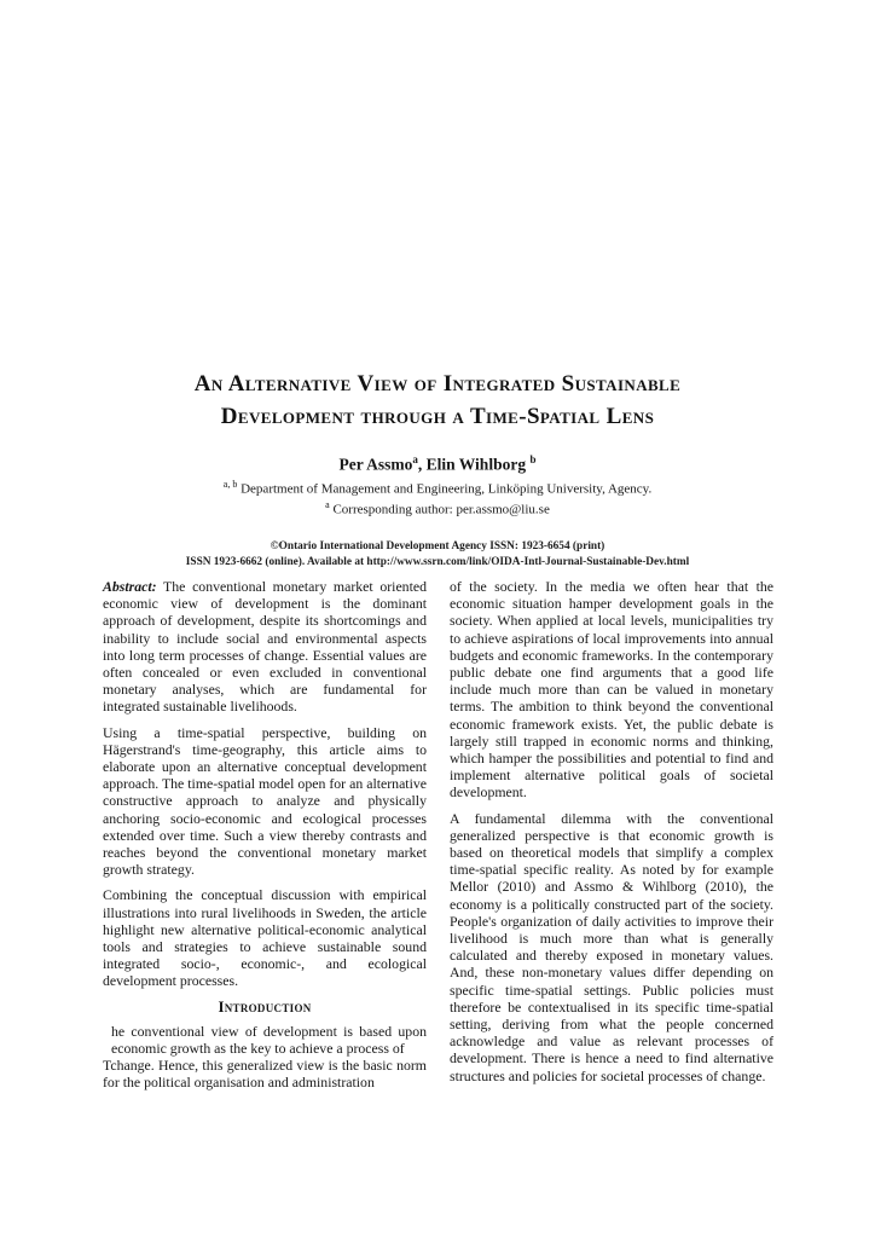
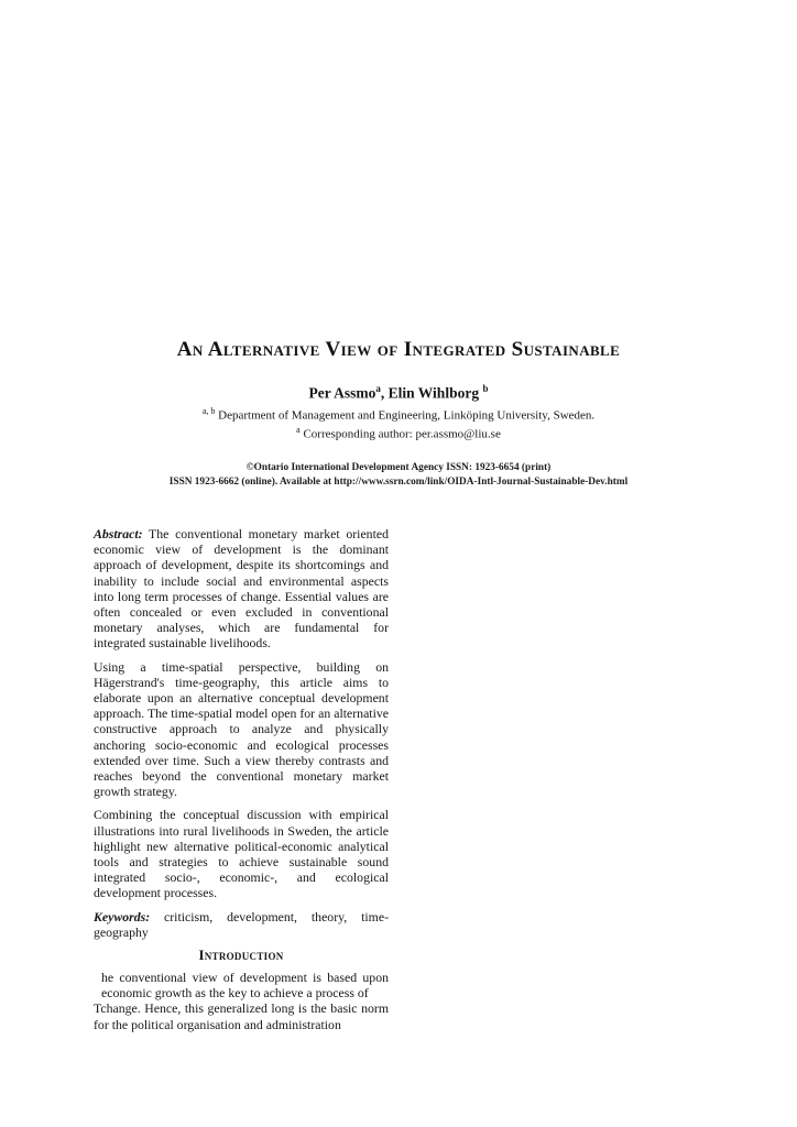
  An Alternative View of Integrated Sustainable
- Development through a Time-Spatial Lens
  Per Assmoa, Elin Wihlborg b
- a, b Department of Management and Engineering, Linköping University, Agency.
+ a, b Department of Management and Engineering, Linköping University, Sweden.
  a Corresponding author: per.assmo@liu.se
  ©Ontario International Development Agency ISSN: 1923-6654 (print)
  ISSN 1923-6662 (online). Available at http://www.ssrn.com/link/OIDA-Intl-Journal-Sustainable-Dev.html
  Abstract: The conventional monetary market oriented economic view of development is the dominant approach of development, despite its shortcomings and inability to include social and environmental aspects into long term processes of change. Essential values are often concealed or even excluded in conventional monetary analyses, which are fundamental for integrated sustainable livelihoods.
  Using a time-spatial perspective, building on Hägerstrand's time-geography, this article aims to elaborate upon an alternative conceptual development approach. The time-spatial model open for an alternative constructive approach to analyze and physically anchoring socio-economic and ecological processes extended over time. Such a view thereby contrasts and reaches beyond the conventional monetary market growth strategy.
  Combining the conceptual discussion with empirical illustrations into rural livelihoods in Sweden, the article highlight new alternative political-economic analytical tools and strategies to achieve sustainable sound integrated socio-, economic-, and ecological development processes.
+ Keywords: criticism, development, theory, time-geography
  Introduction
  he conventional view of development is based upon economic growth as the key to achieve a process of
- Tchange. Hence, this generalized view is the basic norm for the political organisation and administration
+ Tchange. Hence, this generalized long is the basic norm for the political organisation and administration
- of the society. In the media we often hear that the economic situation hamper development goals in the society. When applied at local levels, municipalities try to achieve aspirations of local improvements into annual budgets and economic frameworks. In the contemporary public debate one find arguments that a good life include much more than can be valued in monetary terms. The ambition to think beyond the conventional economic framework exists. Yet, the public debate is largely still trapped in economic norms and thinking, which hamper the possibilities and potential to find and implement alternative political goals of societal development.
- A fundamental dilemma with the conventional generalized perspective is that economic growth is based on theoretical models that simplify a complex time-spatial specific reality. As noted by for example Mellor (2010) and Assmo & Wihlborg (2010), the economy is a politically constructed part of the society. People's organization of daily activities to improve their livelihood is much more than what is generally calculated and thereby exposed in monetary values. And, these non-monetary values differ depending on specific time-spatial settings. Public policies must therefore be contextualised in its specific time-spatial setting, deriving from what the people concerned acknowledge and value as relevant processes of development. There is hence a need to find alternative structures and policies for societal processes of change.
